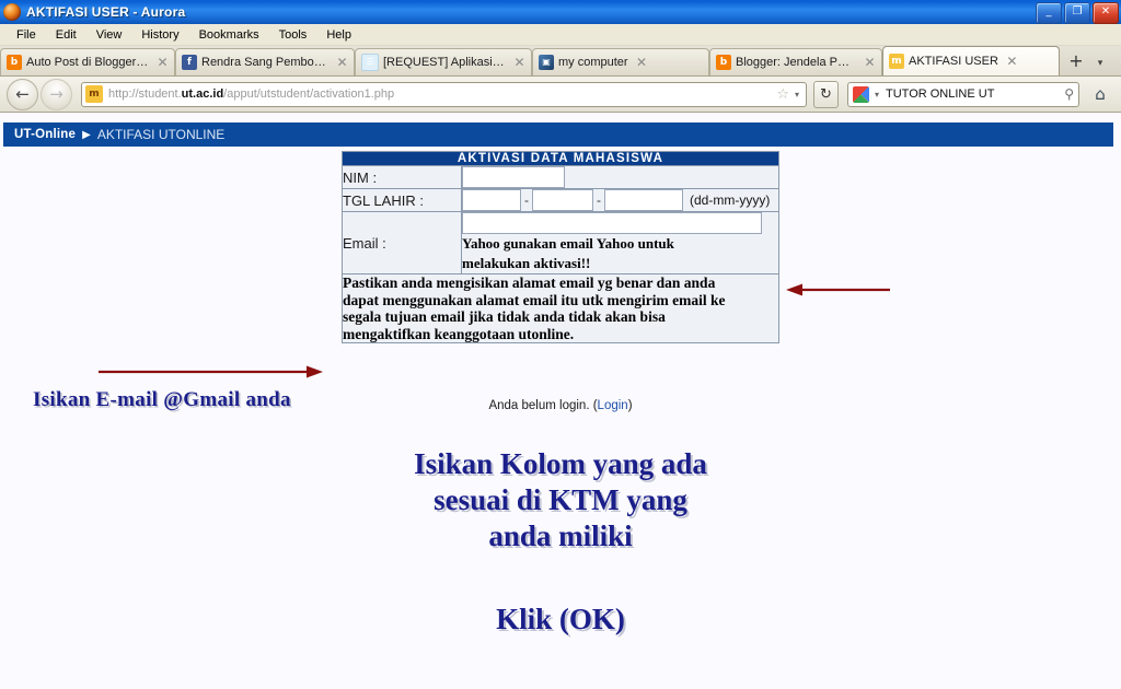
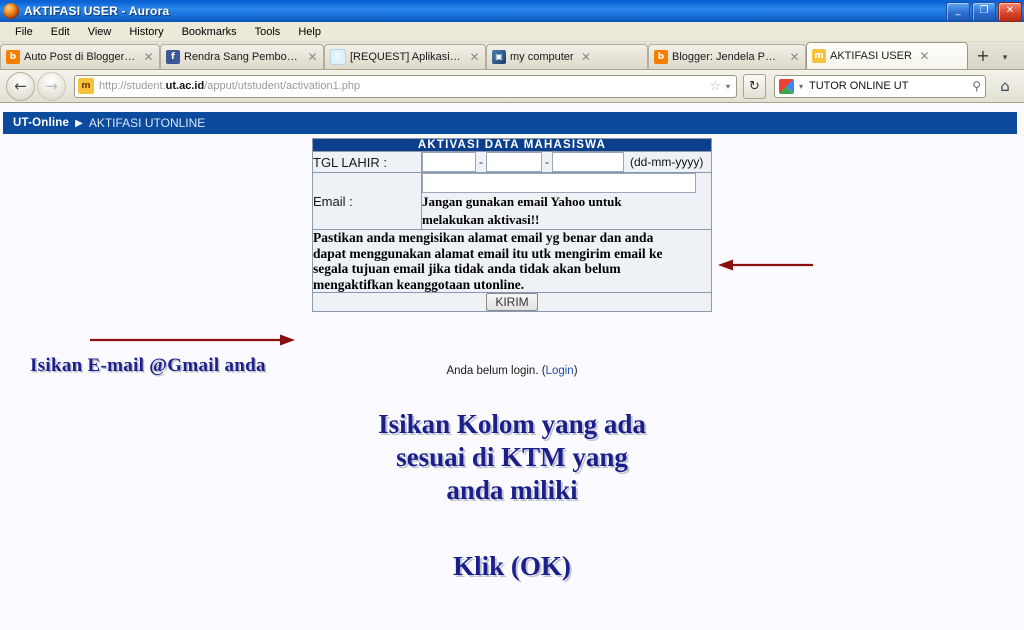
  AKTIFASI USER - Aurora
  _
  ❐
  ✕
  File
  Edit
  View
  History
  Bookmarks
  Tools
  Help
  b
  Auto Post di Blogger/Bl
  ✕
  f
  Rendra Sang Pembolan
  ✕
  ☰
  [REQUEST] Aplikasi P
  ✕
  ▣
  my computer
  ✕
  b
  Blogger: Jendela Peci
  ✕
  m
  AKTIFASI USER
  ✕
  +
  ▾
  ←
  →
  m
  http://student.ut.ac.id/apput/utstudent/activation1.php
  ☆
  ▾
  ↻
  ▾
  TUTOR ONLINE UT
  ⚲
  ⌂
  UT-Online
  ▶
  AKTIFASI UTONLINE
  AKTIVASI DATA MAHASISWA
- NIM :
  TGL LAHIR :	- - (dd-mm-yyyy)
- Email :	Yahoo gunakan email Yahoo untuk melakukan aktivasi!!
+ Email :	Jangan gunakan email Yahoo untuk melakukan aktivasi!!
- Pastikan anda mengisikan alamat email yg benar dan anda dapat menggunakan alamat email itu utk mengirim email ke segala tujuan email jika tidak anda tidak akan bisa mengaktifkan keanggotaan utonline.
+ Pastikan anda mengisikan alamat email yg benar dan anda dapat menggunakan alamat email itu utk mengirim email ke segala tujuan email jika tidak anda tidak akan belum mengaktifkan keanggotaan utonline.
+ KIRIM
  Anda belum login. (Login)
  Isikan E-mail @Gmail anda
  Isikan Kolom yang ada
  sesuai di KTM yang
  anda miliki
  Klik (OK)
